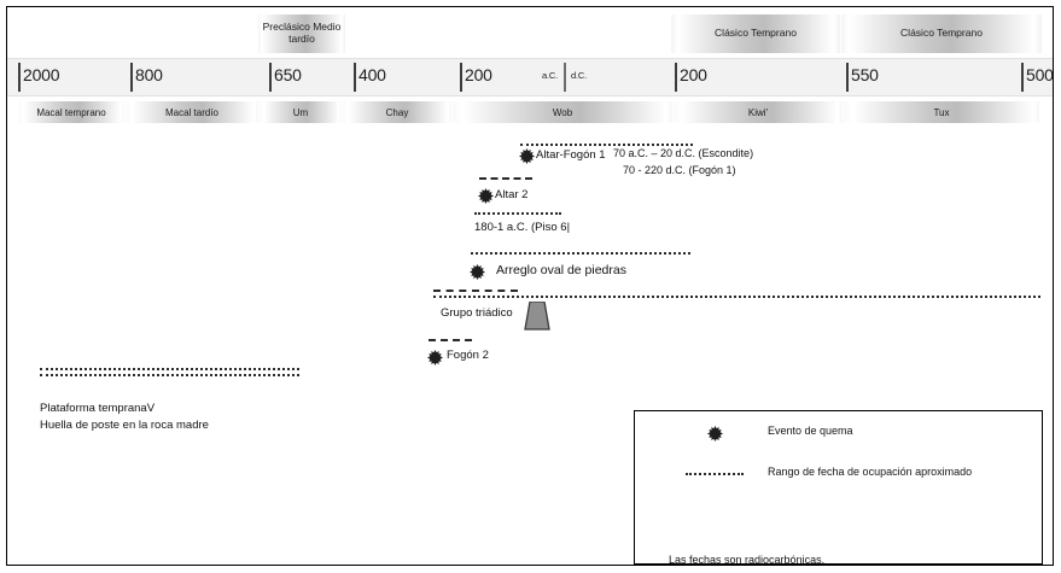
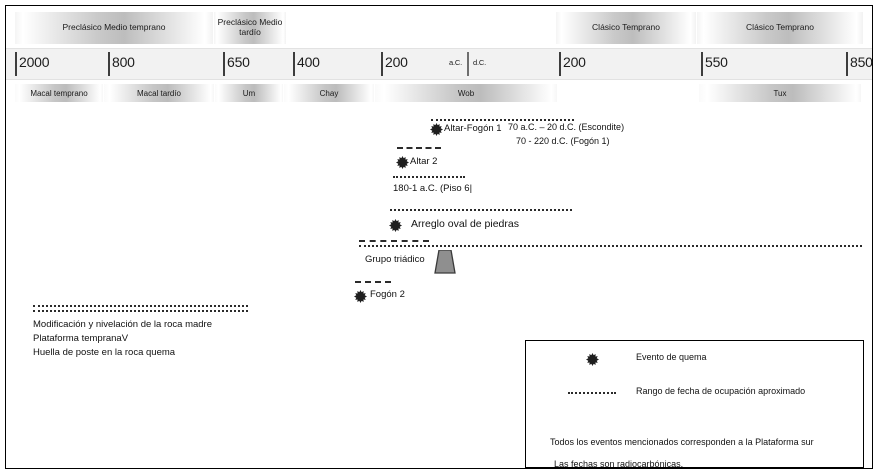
+ Preclásico Medio temprano
  Preclásico Medio tardío
  Clásico Temprano
  Clásico Temprano
  2000
  800
  650
  400
  200
  a.C.
  d.C.
  200
  550
- 500
+ 850
  Macal temprano
  Macal tardío
  Um
  Chay
  Wob
- Kiwi'
  Tux
  Altar-Fogón 1
  70 a.C. – 20 d.C. (Escondite)
  70 - 220 d.C. (Fogón 1)
  Altar 2
  180-1 a.C. (Piso 6|
  Arreglo oval de piedras
  Grupo triádico
  Fogón 2
+ Modificación y nivelación de la roca madre
  Plataforma tempranaV
- Huella de poste en la roca madre
+ Huella de poste en la roca quema
  Evento de quema
  Rango de fecha de ocupación aproximado
+ Todos los eventos mencionados corresponden a la Plataforma sur
  Las fechas son radiocarbónicas.
